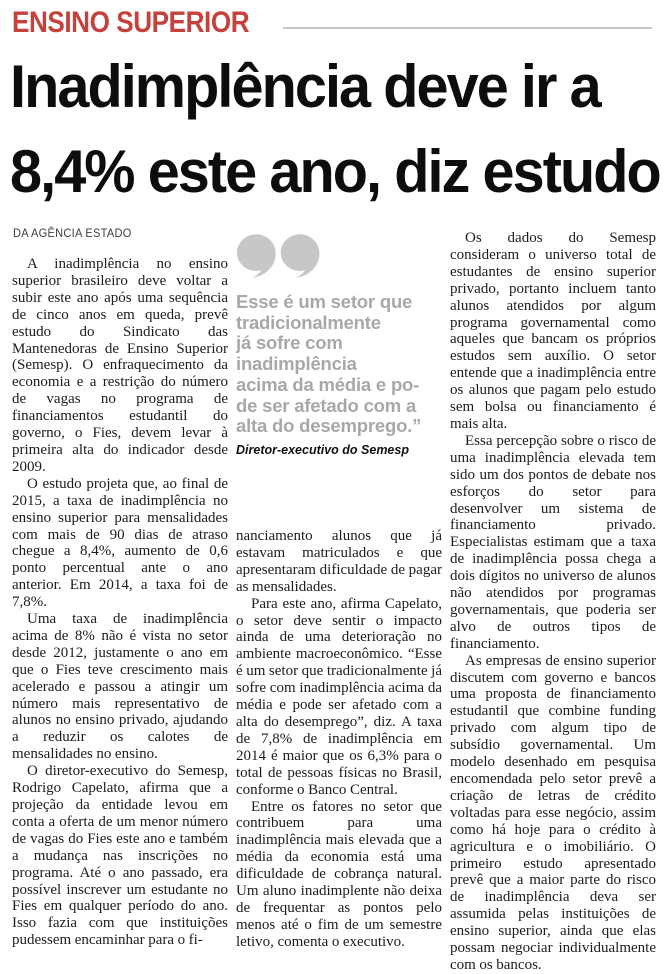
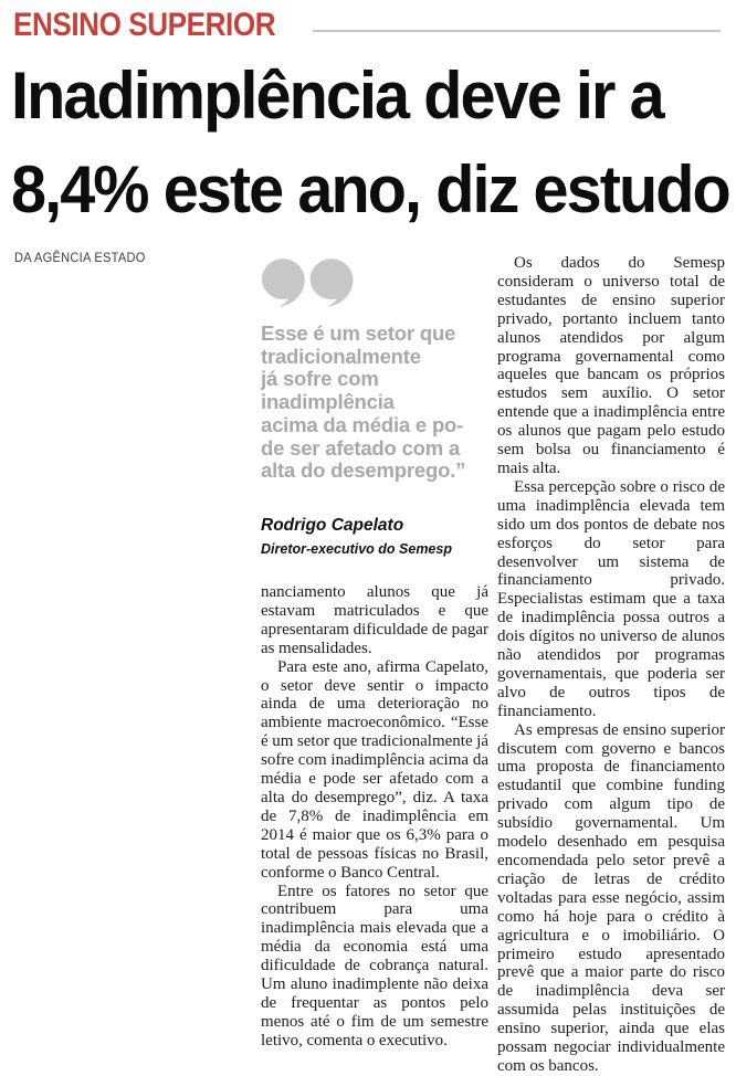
  ENSINO SUPERIOR
  Inadimplência deve ir a
  8,4% este ano, diz estudo
  DA AGÊNCIA ESTADO
- A inadimplência no ensino superior brasileiro deve voltar a subir este ano após uma sequência de cinco anos em queda, prevê estudo do Sindicato das Mantenedoras de Ensino Superior (Semesp). O enfraquecimento da economia e a restrição do número de vagas no programa de financiamentos estudantil do governo, o Fies, devem levar à primeira alta do indicador desde 2009.
- O estudo projeta que, ao final de 2015, a taxa de inadimplência no ensino superior para mensalidades com mais de 90 dias de atraso chegue a 8,4%, aumento de 0,6 ponto percentual ante o ano anterior. Em 2014, a taxa foi de 7,8%.
- Uma taxa de inadimplência acima de 8% não é vista no setor desde 2012, justamente o ano em que o Fies teve crescimento mais acelerado e passou a atingir um número mais representativo de alunos no ensino privado, ajudando a reduzir os calotes de mensalidades no ensino.
- O diretor-executivo do Semesp, Rodrigo Capelato, afirma que a projeção da entidade levou em conta a oferta de um menor número de vagas do Fies este ano e também a mudança nas inscrições no programa. Até o ano passado, era possível inscrever um estudante no Fies em qualquer período do ano. Isso fazia com que instituições pudessem encaminhar para o fi-
  Esse é um setor que
  tradicionalmente
  já sofre com
  inadimplência
  acima da média e po-
  de ser afetado com a
  alta do desemprego.”
+ Rodrigo Capelato
  Diretor-executivo do Semesp
  nanciamento alunos que já estavam matriculados e que apresentaram dificuldade de pagar as mensalidades.
  Para este ano, afirma Capelato, o setor deve sentir o impacto ainda de uma deterioração no ambiente macroeconômico. “Esse é um setor que tradicionalmente já sofre com inadimplência acima da média e pode ser afetado com a alta do desemprego”, diz. A taxa de 7,8% de inadimplência em 2014 é maior que os 6,3% para o total de pessoas físicas no Brasil, conforme o Banco Central.
  Entre os fatores no setor que contribuem para uma inadimplência mais elevada que a média da economia está uma dificuldade de cobrança natural. Um aluno inadimplente não deixa de frequentar as pontos pelo menos até o fim de um semestre letivo, comenta o executivo.
  Os dados do Semesp consideram o universo total de estudantes de ensino superior privado, portanto incluem tanto alunos atendidos por algum programa governamental como aqueles que bancam os próprios estudos sem auxílio. O setor entende que a inadimplência entre os alunos que pagam pelo estudo sem bolsa ou financiamento é mais alta.
- Essa percepção sobre o risco de uma inadimplência elevada tem sido um dos pontos de debate nos esforços do setor para desenvolver um sistema de financiamento privado. Especialistas estimam que a taxa de inadimplência possa chega a dois dígitos no universo de alunos não atendidos por programas governamentais, que poderia ser alvo de outros tipos de financiamento.
+ Essa percepção sobre o risco de uma inadimplência elevada tem sido um dos pontos de debate nos esforços do setor para desenvolver um sistema de financiamento privado. Especialistas estimam que a taxa de inadimplência possa outros a dois dígitos no universo de alunos não atendidos por programas governamentais, que poderia ser alvo de outros tipos de financiamento.
  As empresas de ensino superior discutem com governo e bancos uma proposta de financiamento estudantil que combine funding privado com algum tipo de subsídio governamental. Um modelo desenhado em pesquisa encomendada pelo setor prevê a criação de letras de crédito voltadas para esse negócio, assim como há hoje para o crédito à agricultura e o imobiliário. O primeiro estudo apresentado prevê que a maior parte do risco de inadimplência deva ser assumida pelas instituições de ensino superior, ainda que elas possam negociar individualmente com os bancos.
